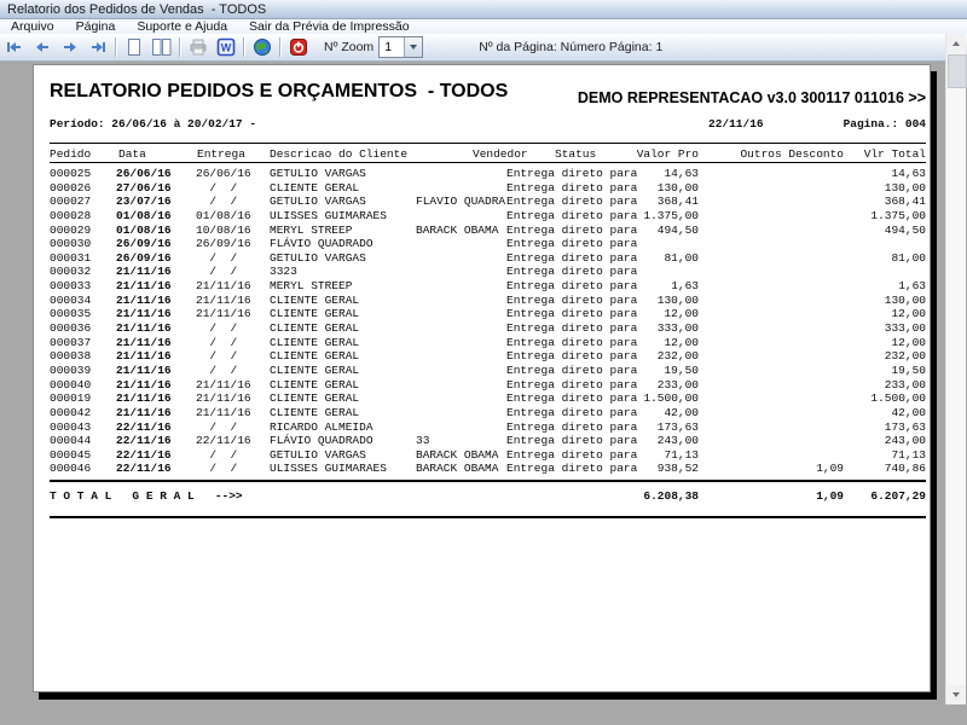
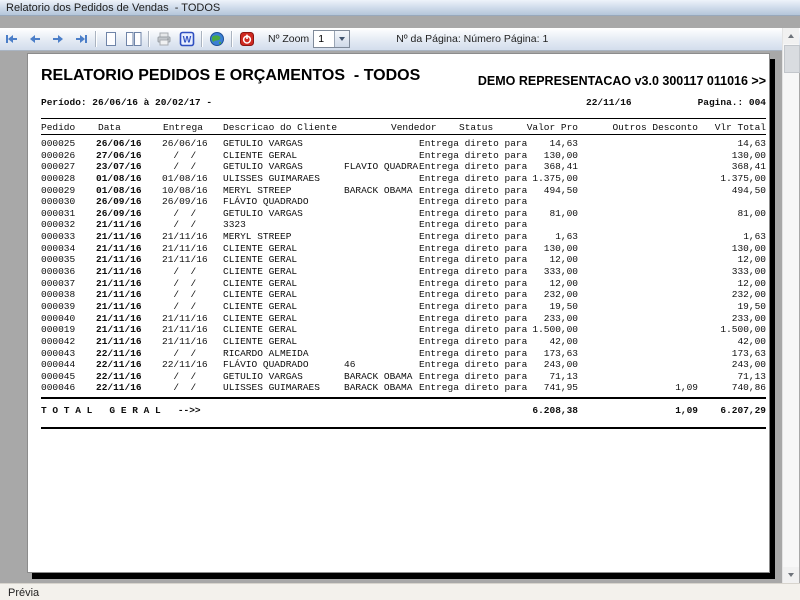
  Relatorio dos Pedidos de Vendas - TODOS
- Arquivo
- Página
- Suporte e Ajuda
- Sair da Prévia de Impressão
  W
  Nº Zoom
  1
  Nº da Página: Número Página: 1
  RELATORIO PEDIDOS E ORÇAMENTOS - TODOS
  DEMO REPRESENTACAO v3.0 300117 011016 >>
  Período: 26/06/16 à 20/02/17 -
  22/11/16
  Pagina.: 004
  Pedido
  Data
  Entrega
  Descricao do Cliente
  Vendedor
  Status
  Valor Pro
  Outros Desconto
  Vlr Total
  000025
  26/06/16
  26/06/16
  GETULIO VARGAS
  Entrega direto para
  14,63
  14,63
  000026
  27/06/16
  / /
  CLIENTE GERAL
  Entrega direto para
  130,00
  130,00
  000027
  23/07/16
  / /
  GETULIO VARGAS
  FLAVIO QUADRA
  Entrega direto para
  368,41
  368,41
  000028
  01/08/16
  01/08/16
  ULISSES GUIMARAES
  Entrega direto para
  1.375,00
  1.375,00
  000029
  01/08/16
  10/08/16
  MERYL STREEP
  BARACK OBAMA
  Entrega direto para
  494,50
  494,50
  000030
  26/09/16
  26/09/16
  FLÁVIO QUADRADO
  Entrega direto para
  000031
  26/09/16
  / /
  GETULIO VARGAS
  Entrega direto para
  81,00
  81,00
  000032
  21/11/16
  / /
  3323
  Entrega direto para
  000033
  21/11/16
  21/11/16
  MERYL STREEP
  Entrega direto para
  1,63
  1,63
  000034
  21/11/16
  21/11/16
  CLIENTE GERAL
  Entrega direto para
  130,00
  130,00
  000035
  21/11/16
  21/11/16
  CLIENTE GERAL
  Entrega direto para
  12,00
  12,00
  000036
  21/11/16
  / /
  CLIENTE GERAL
  Entrega direto para
  333,00
  333,00
  000037
  21/11/16
  / /
  CLIENTE GERAL
  Entrega direto para
  12,00
  12,00
  000038
  21/11/16
  / /
  CLIENTE GERAL
  Entrega direto para
  232,00
  232,00
  000039
  21/11/16
  / /
  CLIENTE GERAL
  Entrega direto para
  19,50
  19,50
  000040
  21/11/16
  21/11/16
  CLIENTE GERAL
  Entrega direto para
  233,00
  233,00
  000019
  21/11/16
  21/11/16
  CLIENTE GERAL
  Entrega direto para
  1.500,00
  1.500,00
  000042
  21/11/16
  21/11/16
  CLIENTE GERAL
  Entrega direto para
  42,00
  42,00
  000043
  22/11/16
  / /
  RICARDO ALMEIDA
  Entrega direto para
  173,63
  173,63
  000044
  22/11/16
  22/11/16
  FLÁVIO QUADRADO
- 33
+ 46
  Entrega direto para
  243,00
  243,00
  000045
  22/11/16
  / /
  GETULIO VARGAS
  BARACK OBAMA
  Entrega direto para
  71,13
  71,13
  000046
  22/11/16
  / /
  ULISSES GUIMARAES
  BARACK OBAMA
  Entrega direto para
- 938,52
+ 741,95
  1,09
  740,86
  T O T A L G E R A L -->>
  6.208,38
  1,09
  6.207,29
+ Prévia
